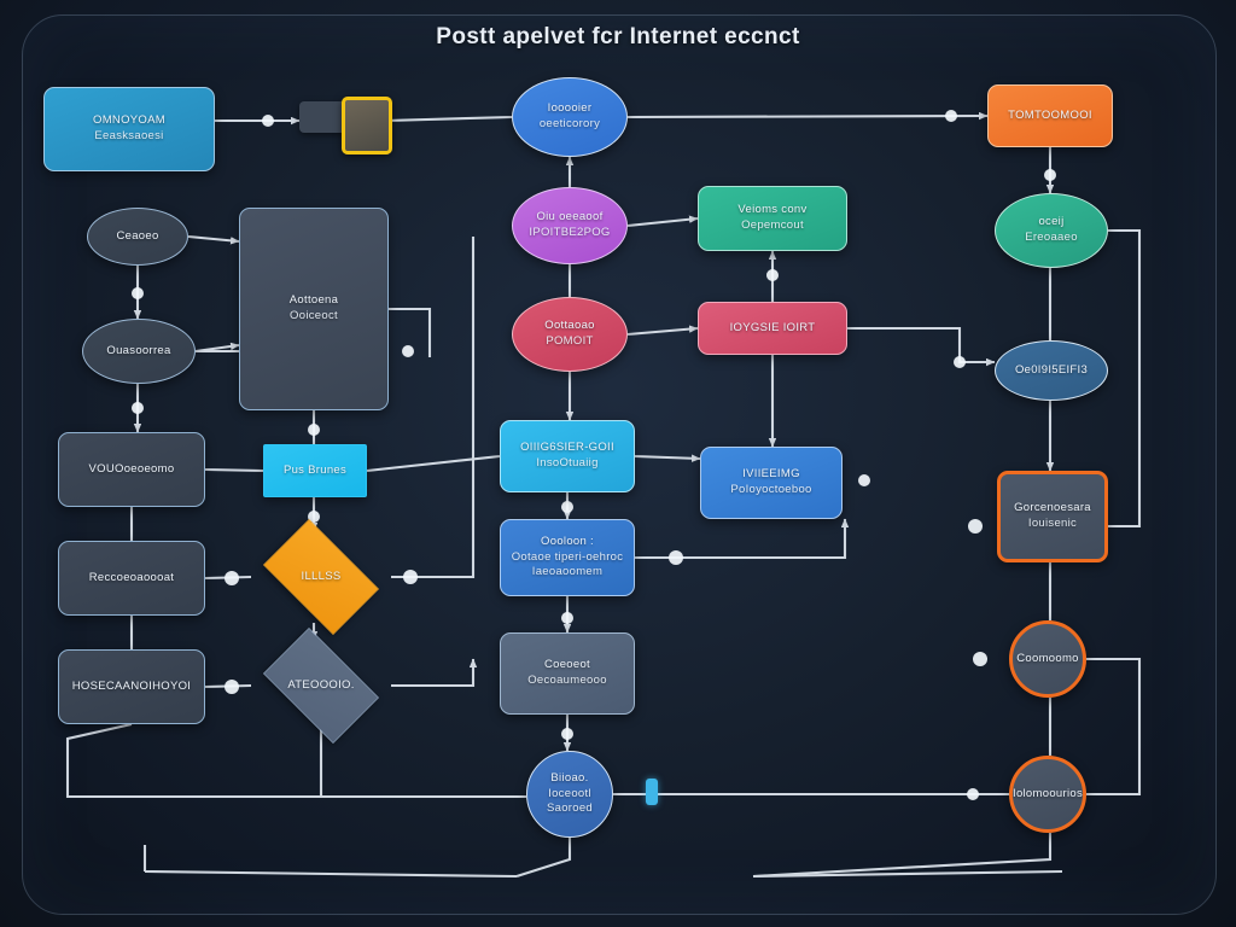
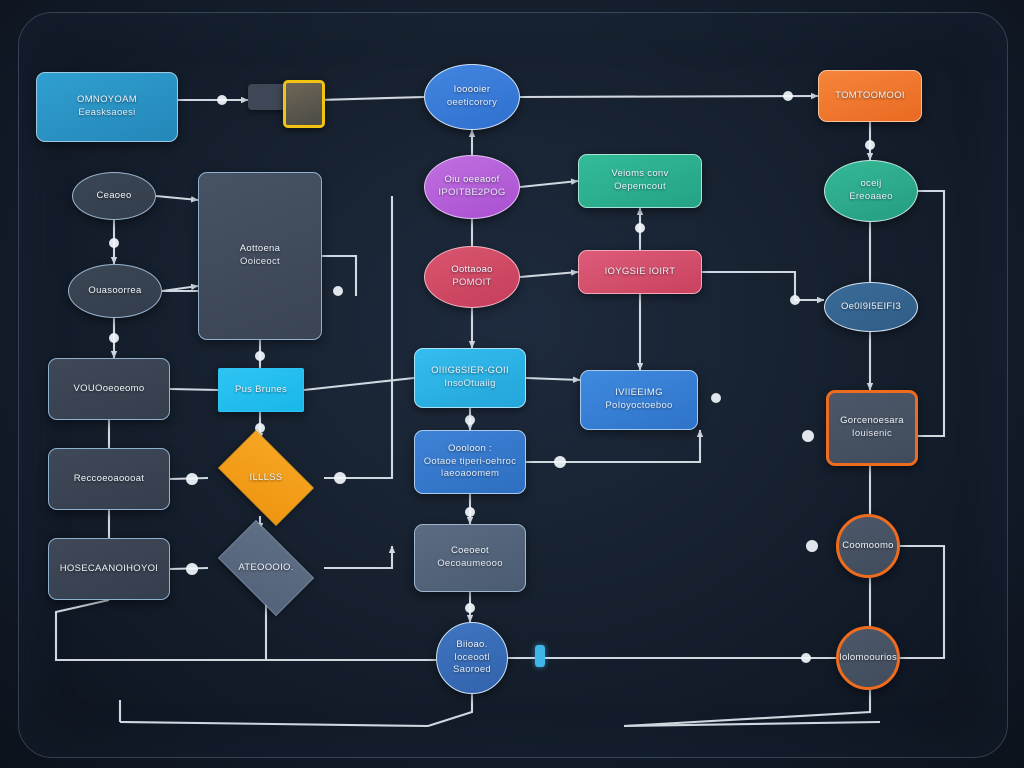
- Postt apelvet fcr Internet eccnct
  OMNOYOAM
  Eeasksaoesi
  Iooooier
  oeeticorory
  TOMTOOMOOI
  Ceaoeo
  Aottoena
  Ooiceoct
  Oiu oeeaoof
  IPOITBE2POG
  Veioms conv
  Oepemcout
  oceij
  Ereoaaeo
  Ouasoorrea
  Oottaoao
  POMOIT
  IOYGSIE IOIRT
  Oe0I9I5EIFI3
  VOUOoeoeomo
  Pus Brunes
  OIIIG6SIER-GOII
  InsoOtuaiig
  IVIIEEIMG
  PoIoyoctoeboo
  Gorcenoesara
  Iouisenic
  Reccoeoaoooat
  ILLLSS
  Oooloon :
  Ootaoe tiperi-oehroc Iaeoaoomem
  Coomoomo
  HOSECAANOIHOYOI
  ATEOOOIO.
  Coeoeot
  Oecoaumeooo
  Iolomoourios
  Biioao.
  Ioceootl Saoroed
